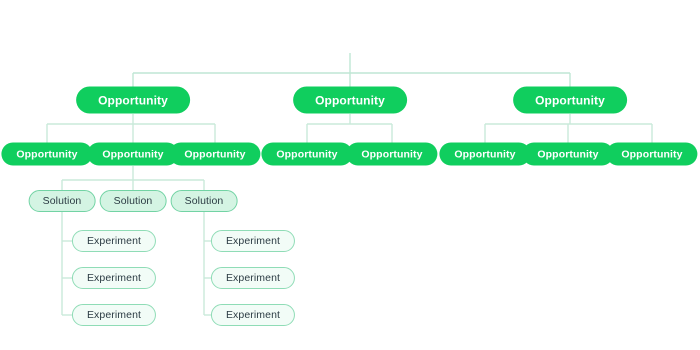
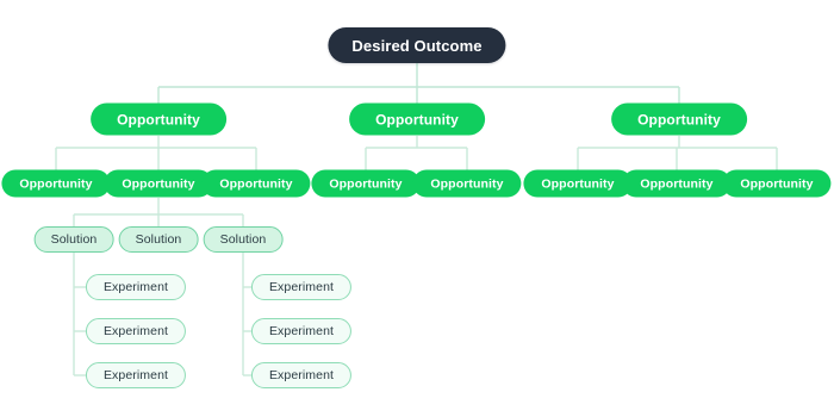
+ Desired Outcome
  Opportunity
  Opportunity
  Opportunity
  Opportunity
  Opportunity
  Opportunity
  Opportunity
  Opportunity
  Opportunity
  Opportunity
  Opportunity
  Solution
  Solution
  Solution
  Experiment
  Experiment
  Experiment
  Experiment
  Experiment
  Experiment
